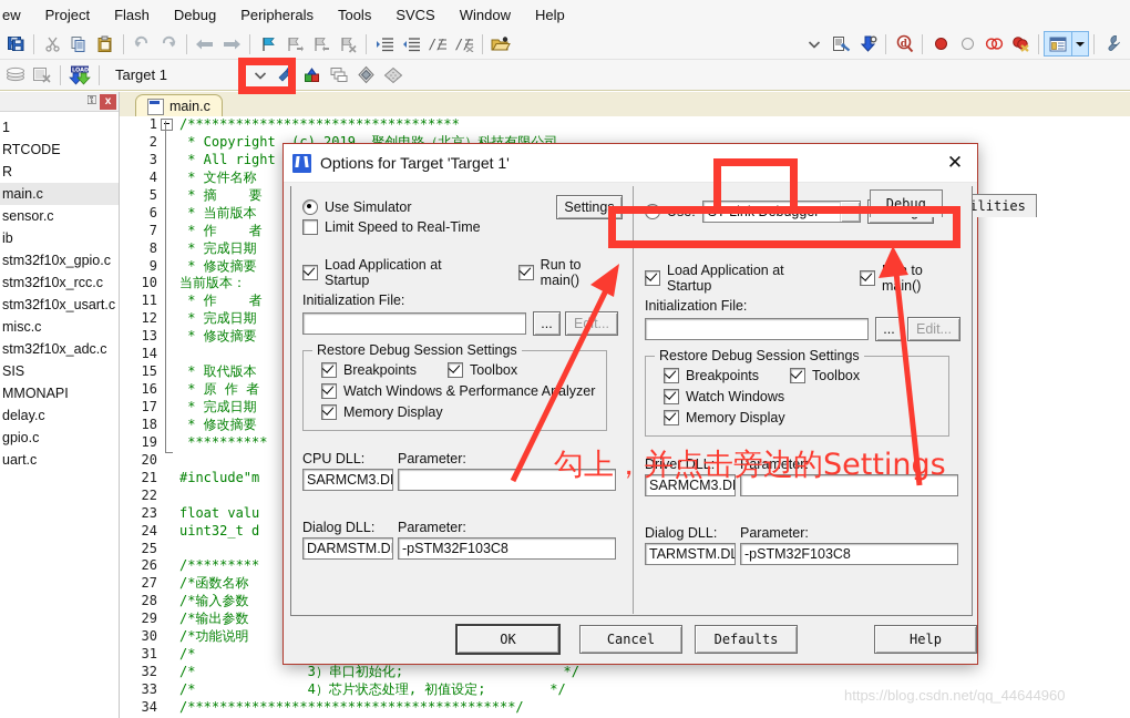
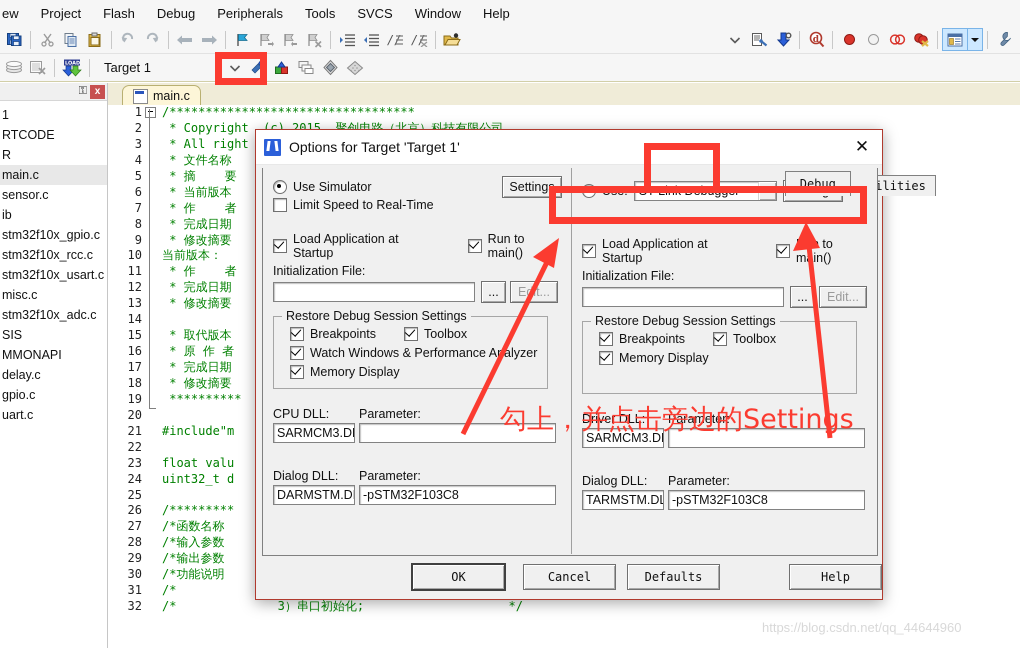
  ew
  Project
  Flash
  Debug
  Peripherals
  Tools
  SVCS
  Window
  Help
  d
  Target 1
  ⚿
  x
  1
  RTCODE
  R
  main.c
  sensor.c
  ib
  stm32f10x_gpio.c
  stm32f10x_rcc.c
  stm32f10x_usart.c
  misc.c
  stm32f10x_adc.c
  SIS
  MMONAPI
  delay.c
  gpio.c
  uart.c
  main.c
  1
  /**********************************
  2
- * Copyright (c) 2019 聚创电路（北京）科技有限公司
+ * Copyright (c) 2015 聚创电路（北京）科技有限公司
  3
  * All right
  4
  * 文件名称
  5
  * 摘 要
  6
  * 当前版本
  7
  * 作 者
  8
  * 完成日期
  9
  * 修改摘要
  10
  当前版本：
  11
  * 作 者
  12
  * 完成日期
  13
  * 修改摘要
  14
  15
  * 取代版本
  16
  * 原 作 者
  17
  * 完成日期
  18
  * 修改摘要
  19
  **********
  20
  21
  #include"m
  22
  23
  float valu
  24
  uint32_t d
  25
  26
  /*********
  27
  /*函数名称
  28
  /*输入参数
  29
  /*输出参数
  30
  /*功能说明
  31
  32
  /* 3）串口初始化; */
- 33
- /* 4）芯片状态处理, 初值设定; */
- 34
- /*****************************************/
  Options for Target 'Target 1'
  ✕
  Debug
  ilities
  Use Simulator
  Limit Speed to Real-Time
  Settings
  Load Application at Startup
  Run to main()
  Initialization File:
  ...
  Et...
  Restore Debug Session Settings
  Breakpoints
  Toolbox
  Watch Windows & Performance Aalyzer
  Memory Display
  CPU DLL:
  Parameter:
  SARMCM3.D
  Dialog DLL:
  Parameter:
  DARMSTM.D
  -pSTM32F103C8
  Use:
  ST-Link Debugger
  Load Application at Startup
  Initialization File:
  ...
  Edit...
  Restore Debug Session Settings
  Breakpoints
  Toolbox
- Watch Windows
  Memory Display
  Driver DLL:
  Parameter:
  SARMCM3.D
  Dialog DLL:
  Parameter:
  TARMSTM.DL
  -pSTM32F103C8
  OK
  Cancel
  Defaults
  Help
  勾上，并点击旁边的Settings
  https://blog.csdn.net/qq_44644960
